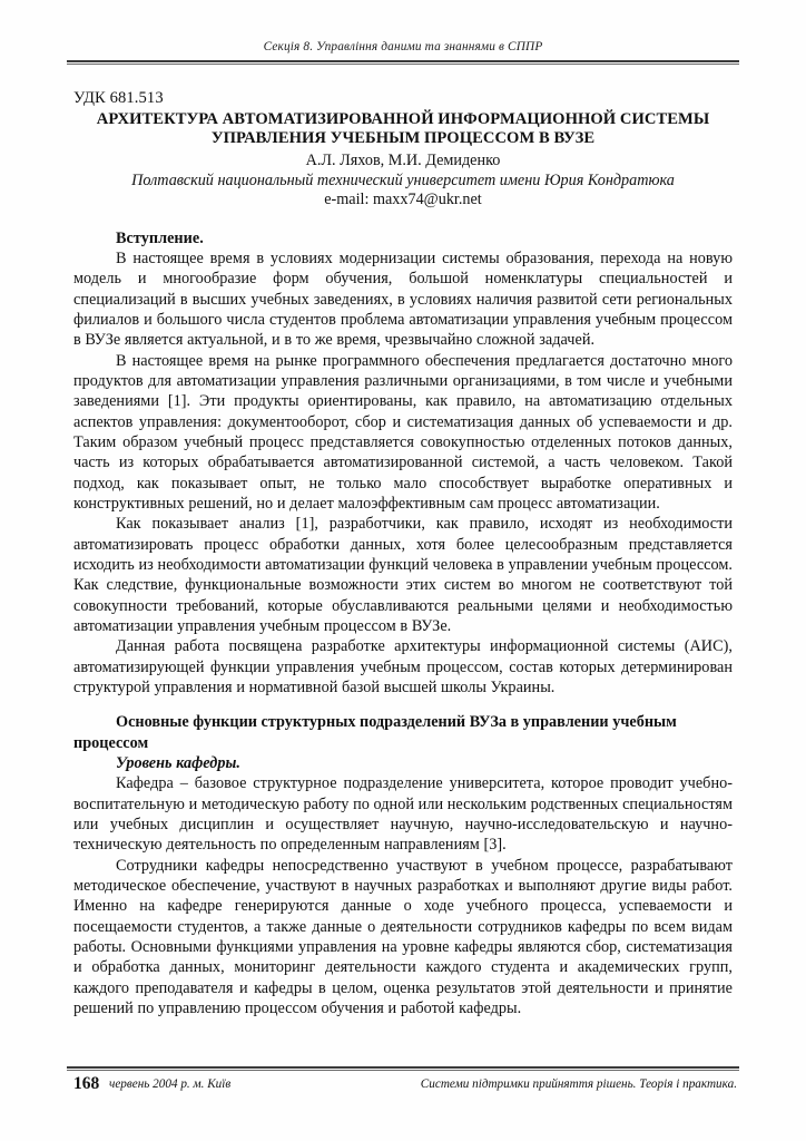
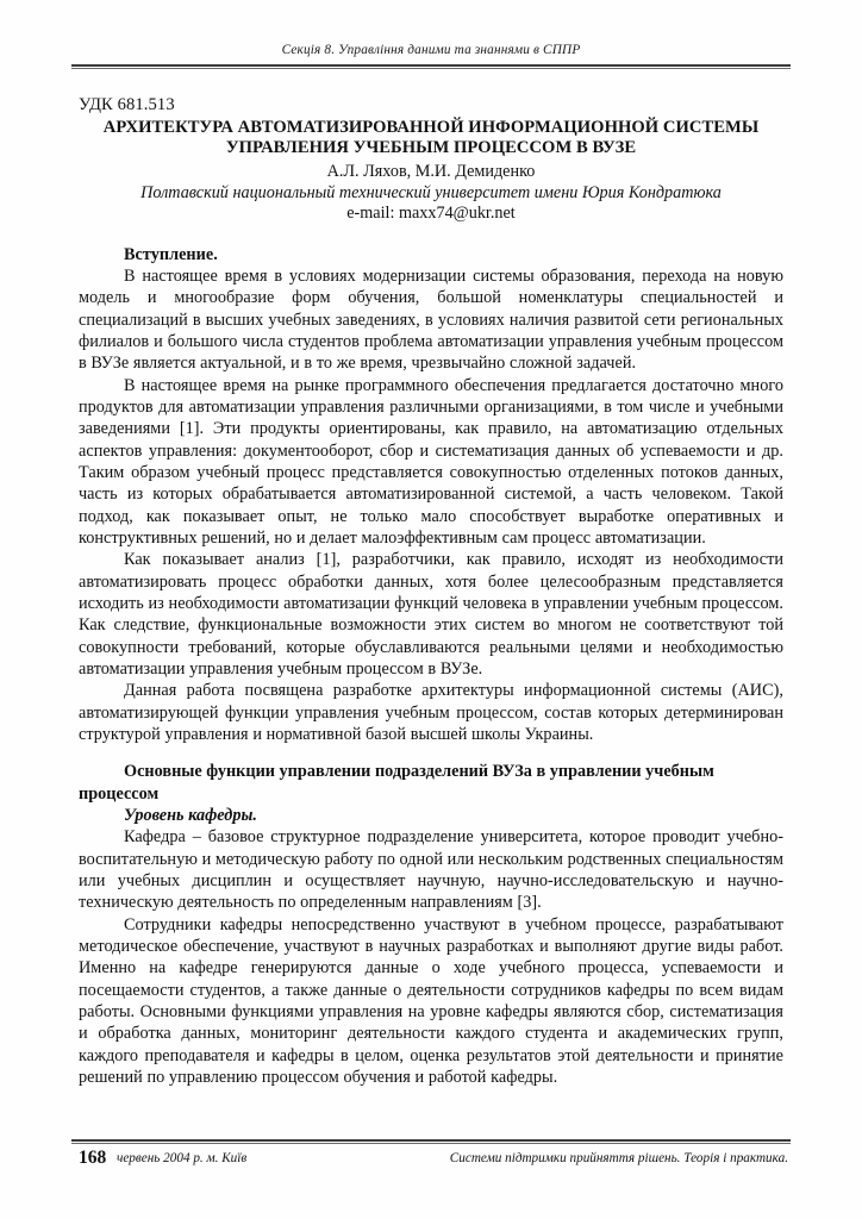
  Секція 8. Управління даними та знаннями в СППР
  УДК 681.513
  АРХИТЕКТУРА АВТОМАТИЗИРОВАННОЙ ИНФОРМАЦИОННОЙ СИСТЕМЫ
  УПРАВЛЕНИЯ УЧЕБНЫМ ПРОЦЕССОМ В ВУЗЕ
  А.Л. Ляхов, М.И. Демиденко
  Полтавский национальный технический университет имени Юрия Кондратюка
  e-mail: maxx74@ukr.net
  Вступление.
  В настоящее время в условиях модернизации системы образования, перехода на новую модель и многообразие форм обучения, большой номенклатуры специальностей и специализаций в высших учебных заведениях, в условиях наличия развитой сети региональных филиалов и большого числа студентов проблема автоматизации управления учебным процессом в ВУЗе является актуальной, и в то же время, чрезвычайно сложной задачей.
  В настоящее время на рынке программного обеспечения предлагается достаточно много продуктов для автоматизации управления различными организациями, в том числе и учебными заведениями [1]. Эти продукты ориентированы, как правило, на автоматизацию отдельных аспектов управления: документооборот, сбор и систематизация данных об успеваемости и др. Таким образом учебный процесс представляется совокупностью отделенных потоков данных, часть из которых обрабатывается автоматизированной системой, а часть человеком. Такой подход, как показывает опыт, не только мало способствует выработке оперативных и конструктивных решений, но и делает малоэффективным сам процесс автоматизации.
  Как показывает анализ [1], разработчики, как правило, исходят из необходимости автоматизировать процесс обработки данных, хотя более целесообразным представляется исходить из необходимости автоматизации функций человека в управлении учебным процессом. Как следствие, функциональные возможности этих систем во многом не соответствуют той совокупности требований, которые обуславливаются реальными целями и необходимостью автоматизации управления учебным процессом в ВУЗе.
  Данная работа посвящена разработке архитектуры информационной системы (АИС), автоматизирующей функции управления учебным процессом, состав которых детерминирован структурой управления и нормативной базой высшей школы Украины.
- Основные функции структурных подразделений ВУЗа в управлении учебным процессом
+ Основные функции управлении подразделений ВУЗа в управлении учебным процессом
  Уровень кафедры.
  Кафедра – базовое структурное подразделение университета, которое проводит учебно-воспитательную и методическую работу по одной или нескольким родственных специальностям или учебных дисциплин и осуществляет научную, научно-исследовательскую и научно-техническую деятельность по определенным направлениям [3].
  Сотрудники кафедры непосредственно участвуют в учебном процессе, разрабатывают методическое обеспечение, участвуют в научных разработках и выполняют другие виды работ. Именно на кафедре генерируются данные о ходе учебного процесса, успеваемости и посещаемости студентов, а также данные о деятельности сотрудников кафедры по всем видам работы. Основными функциями управления на уровне кафедры являются сбор, систематизация и обработка данных, мониторинг деятельности каждого студента и академических групп, каждого преподавателя и кафедры в целом, оценка результатов этой деятельности и принятие решений по управлению процессом обучения и работой кафедры.
  168
  червень 2004 р. м. Київ
  Системи підтримки прийняття рішень. Теорія і практика.
